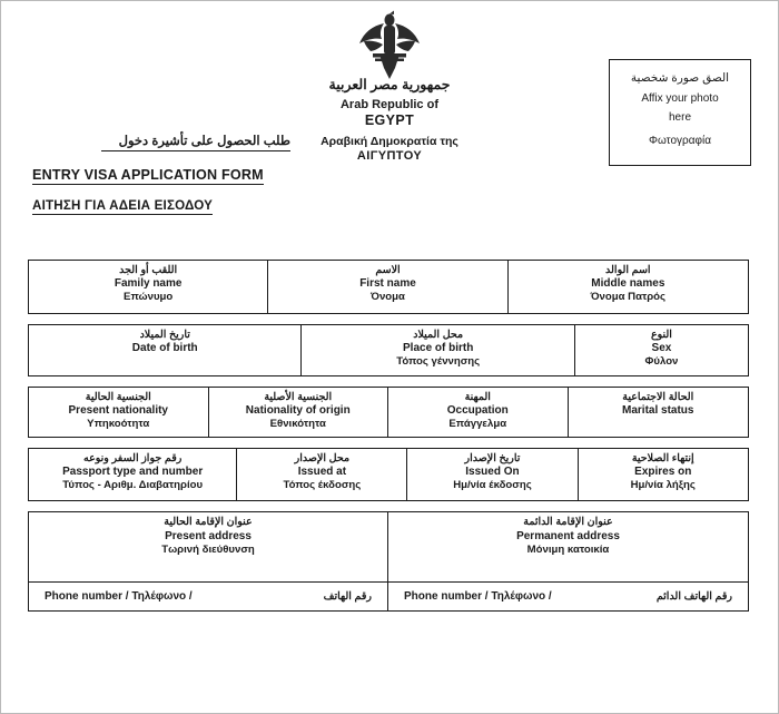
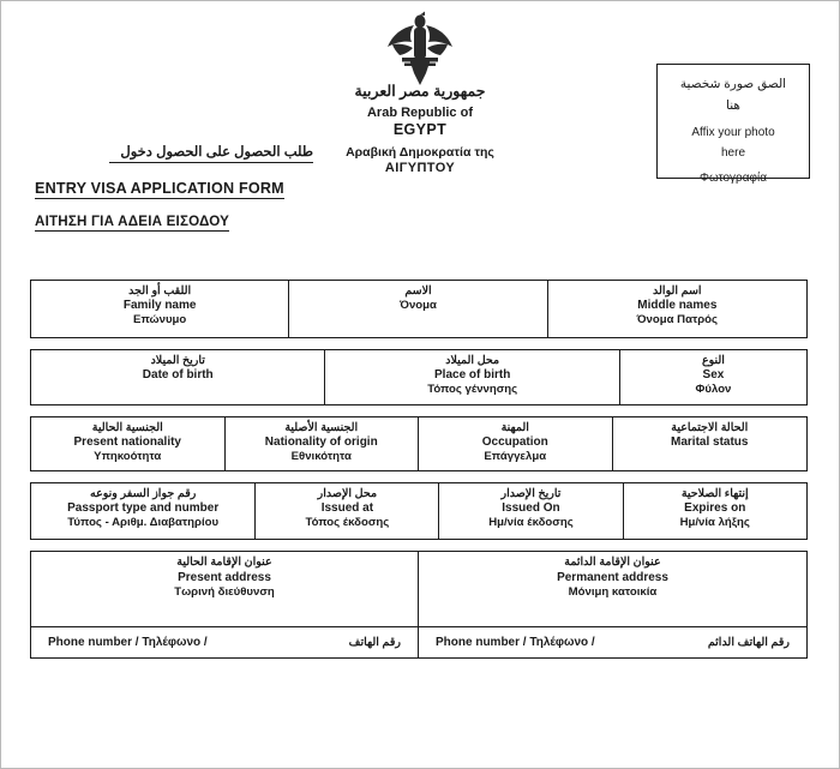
  جمهورية مصر العربية
  Arab Republic of
  EGYPT
  Αραβική Δημοκρατία της
  ΑΙΓΥΠΤΟΥ
- طلب الحصول على تأشيرة دخول
+ طلب الحصول على الحصول دخول
  ENTRY VISA APPLICATION FORM
  ΑΙΤΗΣΗ ΓΙΑ ΑΔΕΙΑ ΕΙΣΟΔΟΥ
  الصق صورة شخصية
+ هنا
  Affix your photo
  here
  Φωτογραφία
  اللقب أو الجد
  Family name
  Επώνυμο
  الاسم
- First name
  Όνομα
  اسم الوالد
  Middle names
  Όνομα Πατρός
  تاريخ الميلاد
  Date of birth
  محل الميلاد
  Place of birth
  Τόπος γέννησης
  النوع
  Sex
  Φύλον
  الجنسية الحالية
  Present nationality
  Υπηκοότητα
  الجنسية الأصلية
  Nationality of origin
  Εθνικότητα
  المهنة
  Occupation
  Επάγγελμα
  الحالة الاجتماعية
  Marital status
  رقم جواز السفر ونوعه
  Passport type and number
  Τύπος - Αριθμ. Διαβατηρίου
  محل الإصدار
  Issued at
  Τόπος έκδοσης
  تاريخ الإصدار
  Issued On
  Ημ/νία έκδοσης
  إنتهاء الصلاحية
  Expires on
  Ημ/νία λήξης
  عنوان الإقامة الحالية
  Present address
  Τωρινή διεύθυνση
  Phone number / Τηλέφωνο /
  رقم الهاتف
  عنوان الإقامة الدائمة
  Permanent address
  Μόνιμη κατοικία
  Phone number / Τηλέφωνο /
  رقم الهاتف الدائم
